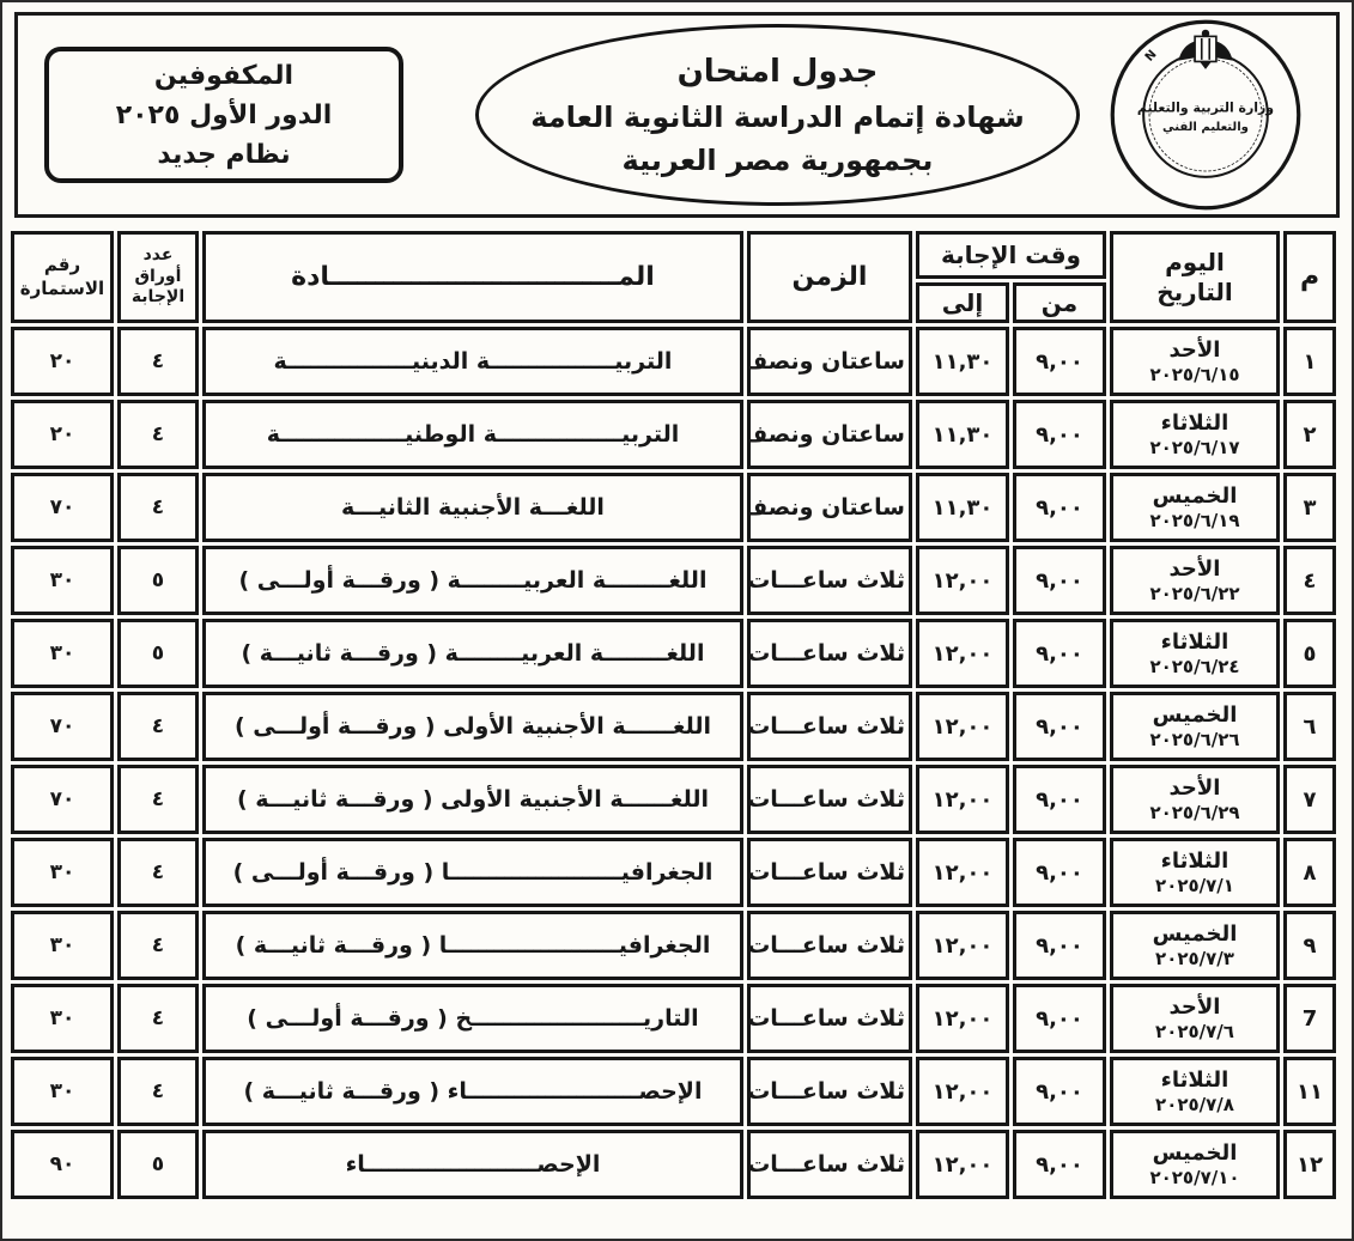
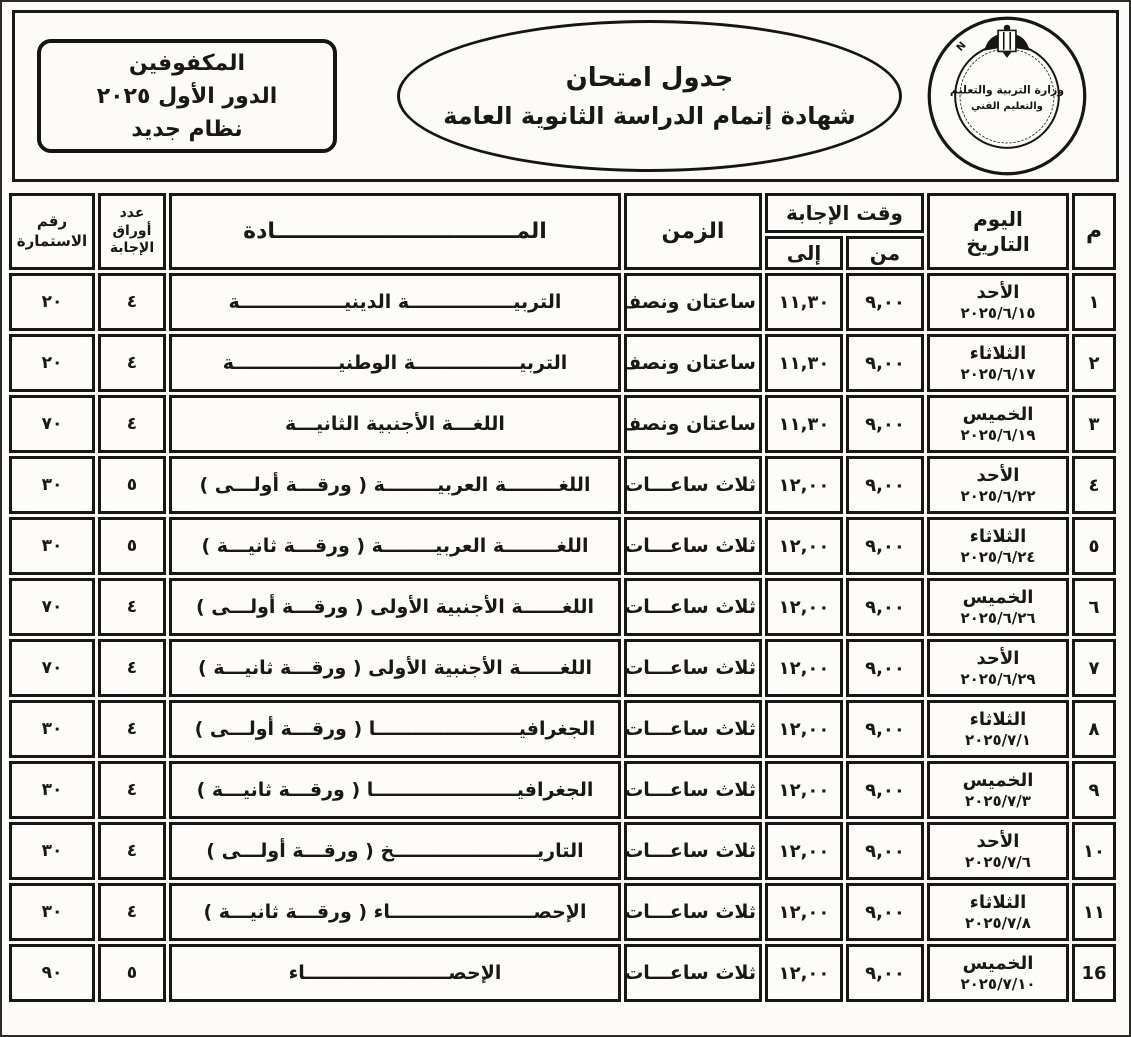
  وزارة التربية والتعليم
  والتعليم الفني
  جدول امتحان
  شهادة إتمام الدراسة الثانوية العامة
- بجمهورية مصر العربية
  المكفوفين
  الدور الأول ٢٠٢٥
  نظام جديد
  م	اليوم التاريخ	وقت الإجابة	الزمن	المــــــــــــــــــــــــــــــــادة	عدد أوراق الإجابة	رقم الاستمارة
  من	إلى
  ١	الأحد ٢٠٢٥/٦/١٥	٩,٠٠	١١,٣٠	ساعتان ونصف	التربيــــــــــــــــة الدينيــــــــــــــــة	٤	٢٠
  ٢	الثلاثاء ٢٠٢٥/٦/١٧	٩,٠٠	١١,٣٠	ساعتان ونصف	التربيــــــــــــــــة الوطنيــــــــــــــــة	٤	٢٠
  ٣	الخميس ٢٠٢٥/٦/١٩	٩,٠٠	١١,٣٠	ساعتان ونصف	اللغـــة الأجنبية الثانيـــة	٤	٧٠
  ٤	الأحد ٢٠٢٥/٦/٢٢	٩,٠٠	١٢,٠٠	ثلاث ساعـــات	اللغــــــــة العربيــــــــة ( ورقـــة أولـــى )	٥	٣٠
  ٥	الثلاثاء ٢٠٢٥/٦/٢٤	٩,٠٠	١٢,٠٠	ثلاث ساعـــات	اللغــــــــة العربيــــــــة ( ورقـــة ثانيـــة )	٥	٣٠
  ٦	الخميس ٢٠٢٥/٦/٢٦	٩,٠٠	١٢,٠٠	ثلاث ساعـــات	اللغــــــة الأجنبية الأولى ( ورقـــة أولـــى )	٤	٧٠
  ٧	الأحد ٢٠٢٥/٦/٢٩	٩,٠٠	١٢,٠٠	ثلاث ساعـــات	اللغــــــة الأجنبية الأولى ( ورقـــة ثانيـــة )	٤	٧٠
  ٨	الثلاثاء ٢٠٢٥/٧/١	٩,٠٠	١٢,٠٠	ثلاث ساعـــات	الجغرافيــــــــــــــــــــــا ( ورقـــة أولـــى )	٤	٣٠
  ٩	الخميس ٢٠٢٥/٧/٣	٩,٠٠	١٢,٠٠	ثلاث ساعـــات	الجغرافيــــــــــــــــــــــا ( ورقـــة ثانيـــة )	٤	٣٠
- 7	الأحد ٢٠٢٥/٧/٦	٩,٠٠	١٢,٠٠	ثلاث ساعـــات	التاريــــــــــــــــــــــخ ( ورقـــة أولـــى )	٤	٣٠
+ ١٠	الأحد ٢٠٢٥/٧/٦	٩,٠٠	١٢,٠٠	ثلاث ساعـــات	التاريــــــــــــــــــــــخ ( ورقـــة أولـــى )	٤	٣٠
  ١١	الثلاثاء ٢٠٢٥/٧/٨	٩,٠٠	١٢,٠٠	ثلاث ساعـــات	الإحصــــــــــــــــــــــاء ( ورقـــة ثانيـــة )	٤	٣٠
- ١٢	الخميس ٢٠٢٥/٧/١٠	٩,٠٠	١٢,٠٠	ثلاث ساعـــات	الإحصــــــــــــــــــــــاء	٥	٩٠
+ 16	الخميس ٢٠٢٥/٧/١٠	٩,٠٠	١٢,٠٠	ثلاث ساعـــات	الإحصــــــــــــــــــــــاء	٥	٩٠
